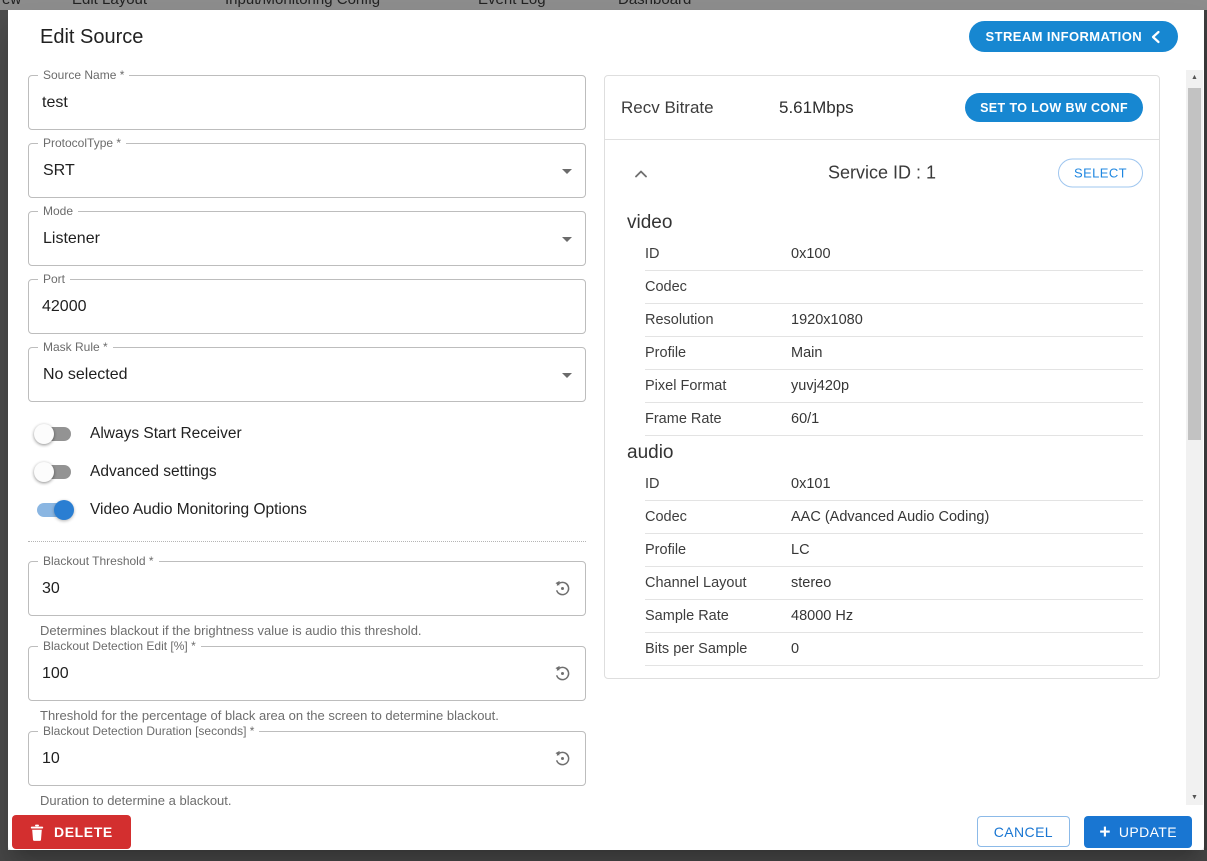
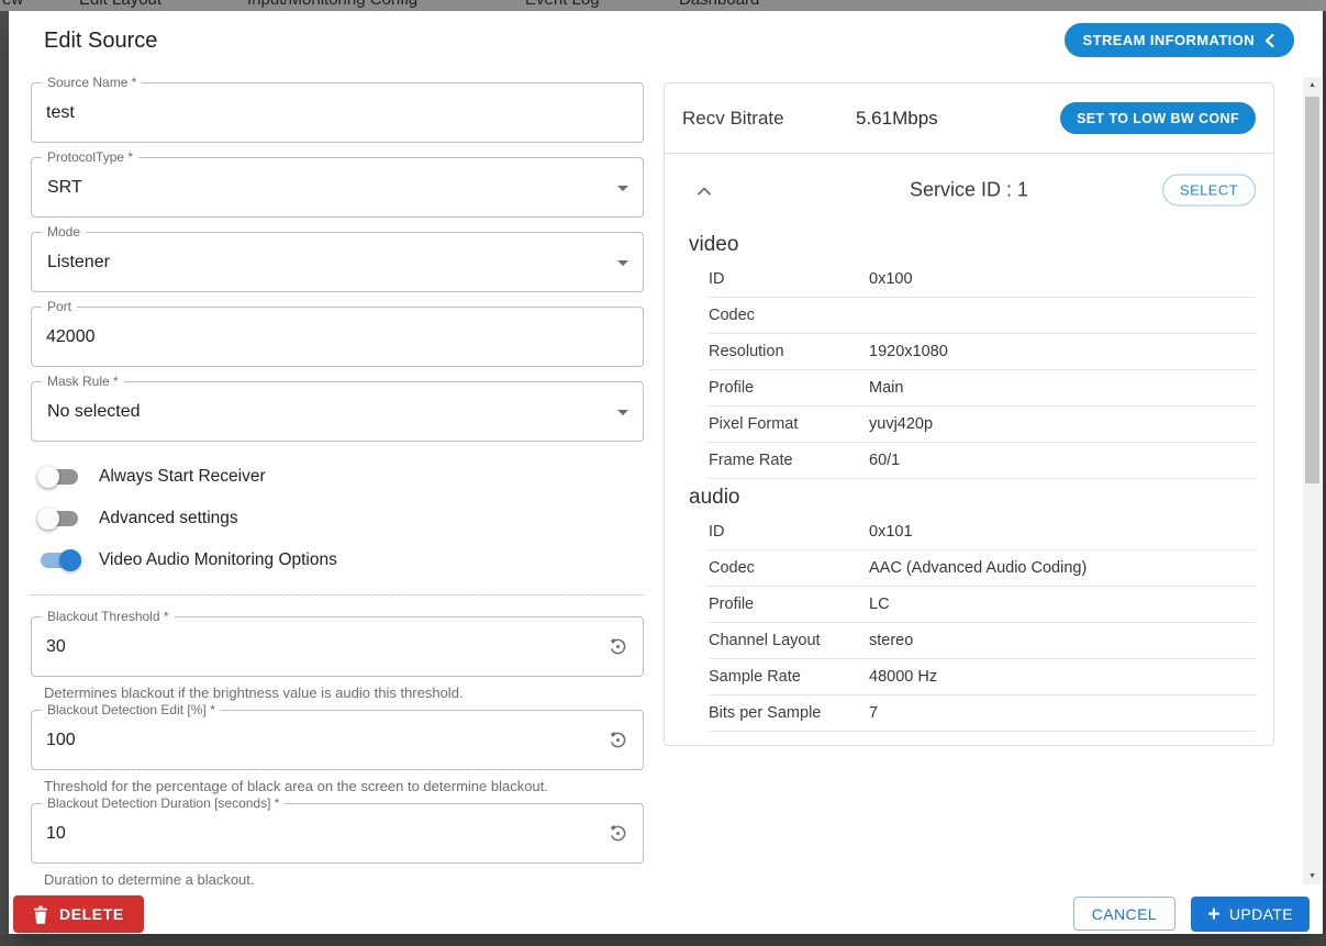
  Edit Source
  STREAM INFORMATION
  Source Name *
  test
  ProtocolType *
  SRT
  Mode
  Listener
  Port
  42000
  Mask Rule *
  No selected
  Always Start Receiver
  Advanced settings
  Video Audio Monitoring Options
  Blackout Threshold *
  30
  Determines blackout if the brightness value is audio this threshold.
  Blackout Detection Edit [%] *
  100
  Threshold for the percentage of black area on the screen to determine blackout.
  Blackout Detection Duration [seconds] *
  10
  Duration to determine a blackout.
  Recv Bitrate
  5.61Mbps
  SET TO LOW BW CONF
  Service ID : 1
  SELECT
  video
  ID
  0x100
  Codec
  Resolution
  1920x1080
  Profile
  Main
  Pixel Format
  yuvj420p
  Frame Rate
  60/1
  audio
  ID
  0x101
  Codec
  AAC (Advanced Audio Coding)
  Profile
  LC
  Channel Layout
  stereo
  Sample Rate
  48000 Hz
  Bits per Sample
- 0
+ 7
  DELETE
  CANCEL
  +
  UPDATE
